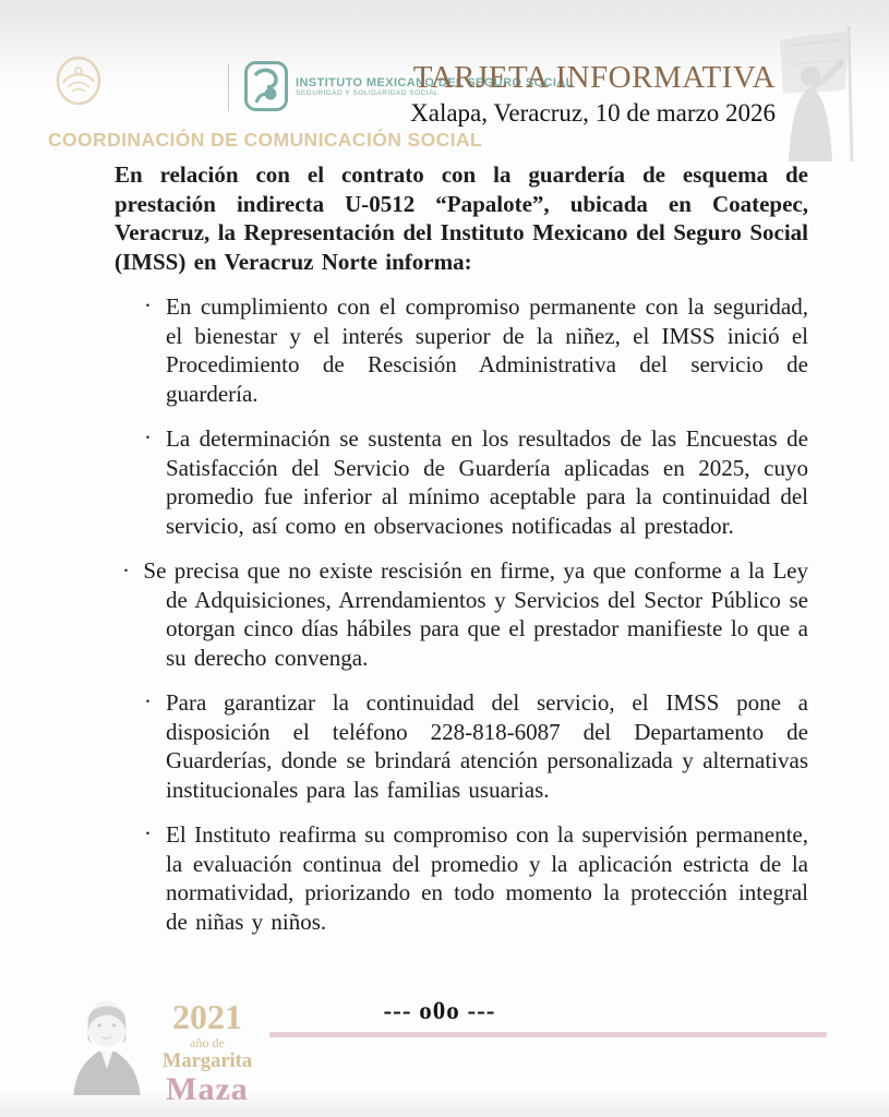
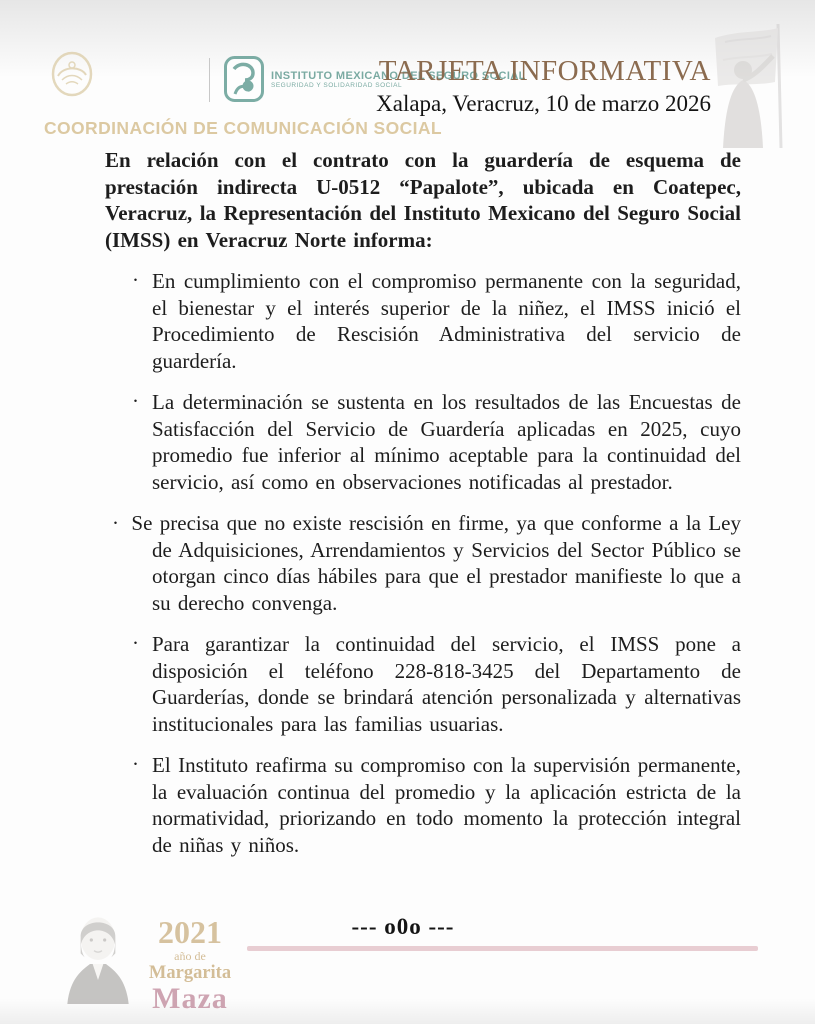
  INSTITUTO MEXICANO DEL SEGURO SOCIAL
  TARJETA INFORMATIVA
  Xalapa, Veracruz, 10 de marzo 2026
  COORDINACIÓN DE COMUNICACIÓN SOCIAL
  En relación con el contrato con la guardería de esquema de prestación indirecta U-0512 “Papalote”, ubicada en Coatepec, Veracruz, la Representación del Instituto Mexicano del Seguro Social (IMSS) en Veracruz Norte informa:
  ·
  En cumplimiento con el compromiso permanente con la seguridad, el bienestar y el interés superior de la niñez, el IMSS inició el Procedimiento de Rescisión Administrativa del servicio de guardería.
  ·
  La determinación se sustenta en los resultados de las Encuestas de Satisfacción del Servicio de Guardería aplicadas en 2025, cuyo promedio fue inferior al mínimo aceptable para la continuidad del servicio, así como en observaciones notificadas al prestador.
  · Se precisa que no existe rescisión en firme, ya que conforme a la Ley de Adquisiciones, Arrendamientos y Servicios del Sector Público se otorgan cinco días hábiles para que el prestador manifieste lo que a su derecho convenga.
  ·
- Para garantizar la continuidad del servicio, el IMSS pone a disposición el teléfono 228-818-6087 del Departamento de Guarderías, donde se brindará atención personalizada y alternativas institucionales para las familias usuarias.
+ Para garantizar la continuidad del servicio, el IMSS pone a disposición el teléfono 228-818-3425 del Departamento de Guarderías, donde se brindará atención personalizada y alternativas institucionales para las familias usuarias.
  ·
  El Instituto reafirma su compromiso con la supervisión permanente, la evaluación continua del promedio y la aplicación estricta de la normatividad, priorizando en todo momento la protección integral de niñas y niños.
  --- o0o ---
  2021
  año de
  Margarita
  Maza
